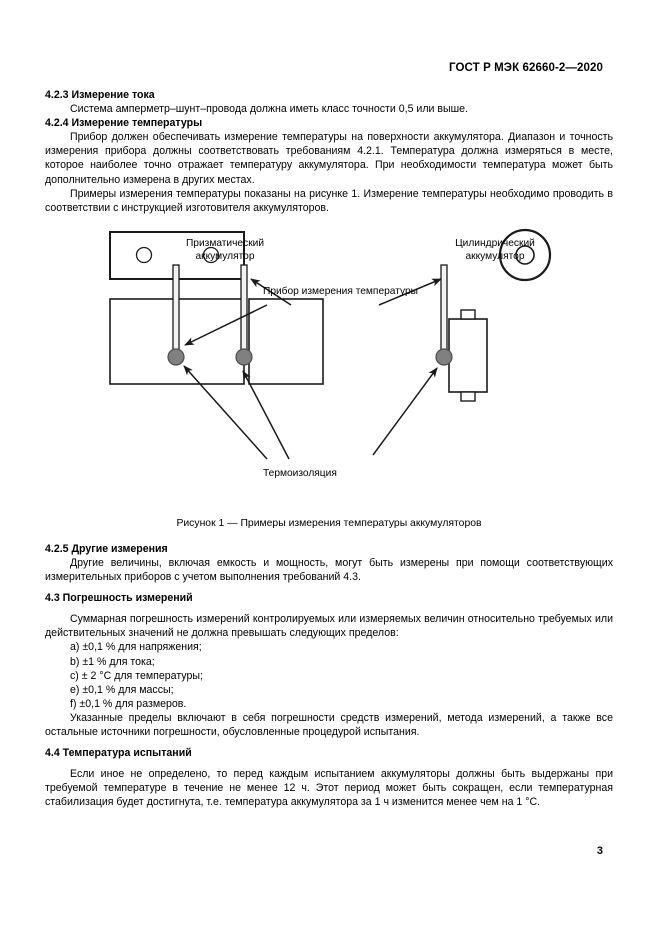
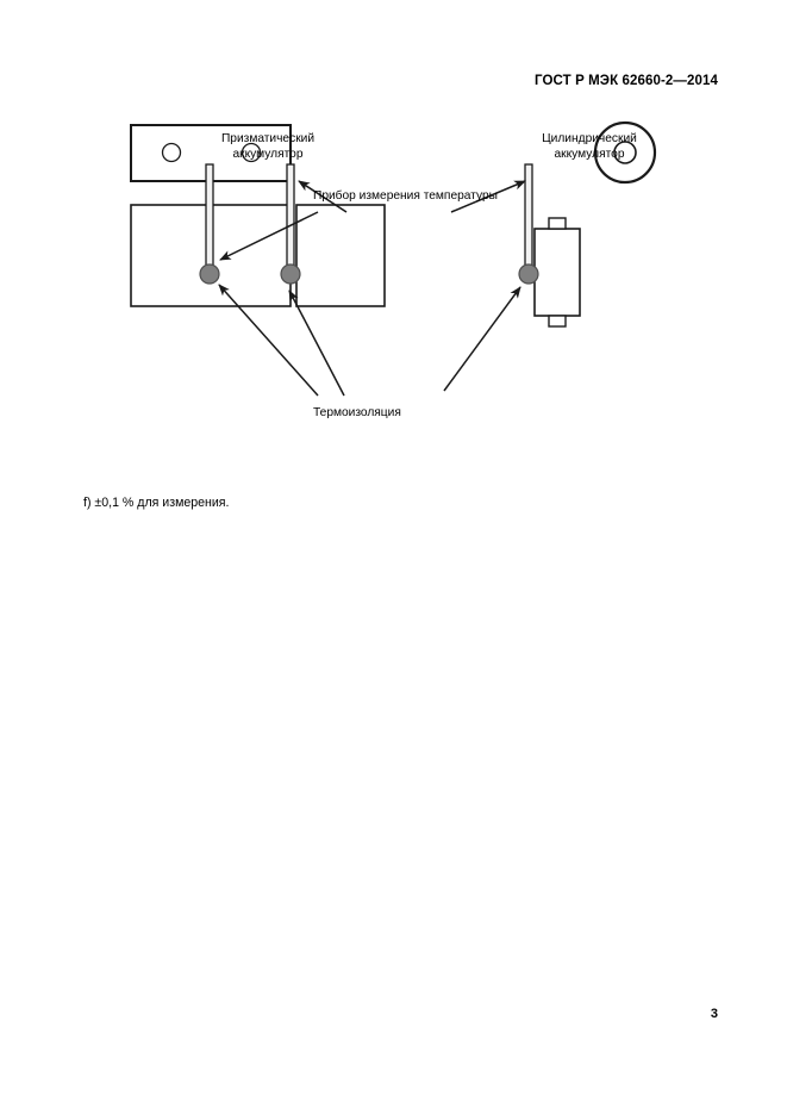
- ГОСТ Р МЭК 62660-2—2020
+ ГОСТ Р МЭК 62660-2—2014
- 4.2.3 Измерение тока
- Система амперметр–шунт–провода должна иметь класс точности 0,5 или выше.
- 4.2.4 Измерение температуры
- Прибор должен обеспечивать измерение температуры на поверхности аккумулятора. Диапазон и точность измерения прибора должны соответствовать требованиям 4.2.1. Температура должна измеряться в месте, которое наиболее точно отражает температуру аккумулятора. При необходимости температура может быть дополнительно измерена в других местах.
- Примеры измерения температуры показаны на рисунке 1. Измерение температуры необходимо проводить в соответствии с инструкцией изготовителя аккумуляторов.
  Призматический
  аккумулятор
  Цилиндрический
  аккумулятор
  Прибор измерения температуры
  Термоизоляция
- Рисунок 1 — Примеры измерения температуры аккумуляторов
- 4.2.5 Другие измерения
- Другие величины, включая емкость и мощность, могут быть измерены при помощи соответствующих измерительных приборов с учетом выполнения требований 4.3.
- 4.3 Погрешность измерений
- Суммарная погрешность измерений контролируемых или измеряемых величин относительно требуемых или действительных значений не должна превышать следующих пределов:
- a) ±0,1 % для напряжения;
- b) ±1 % для тока;
- c) ± 2 °С для температуры;
- e) ±0,1 % для массы;
- f) ±0,1 % для размеров.
+ f) ±0,1 % для измерения.
- Указанные пределы включают в себя погрешности средств измерений, метода измерений, а также все остальные источники погрешности, обусловленные процедурой испытания.
- 4.4 Температура испытаний
- Если иное не определено, то перед каждым испытанием аккумуляторы должны быть выдержаны при требуемой температуре в течение не менее 12 ч. Этот период может быть сокращен, если температурная стабилизация будет достигнута, т.е. температура аккумулятора за 1 ч изменится менее чем на 1 °С.
  3
